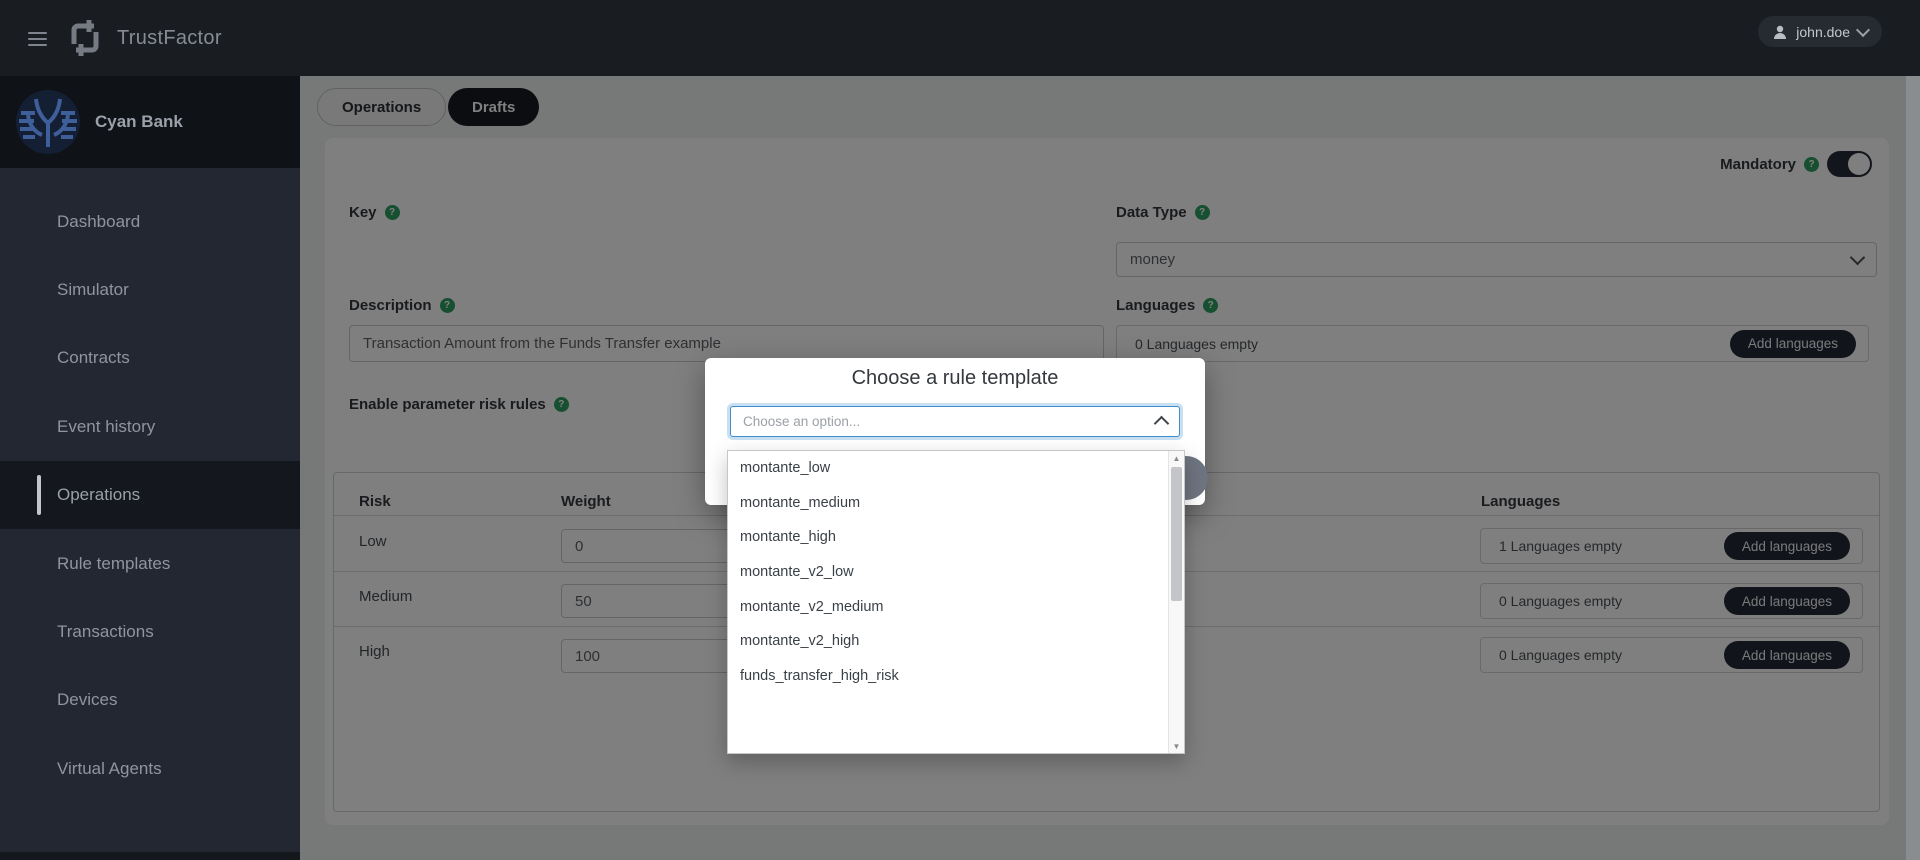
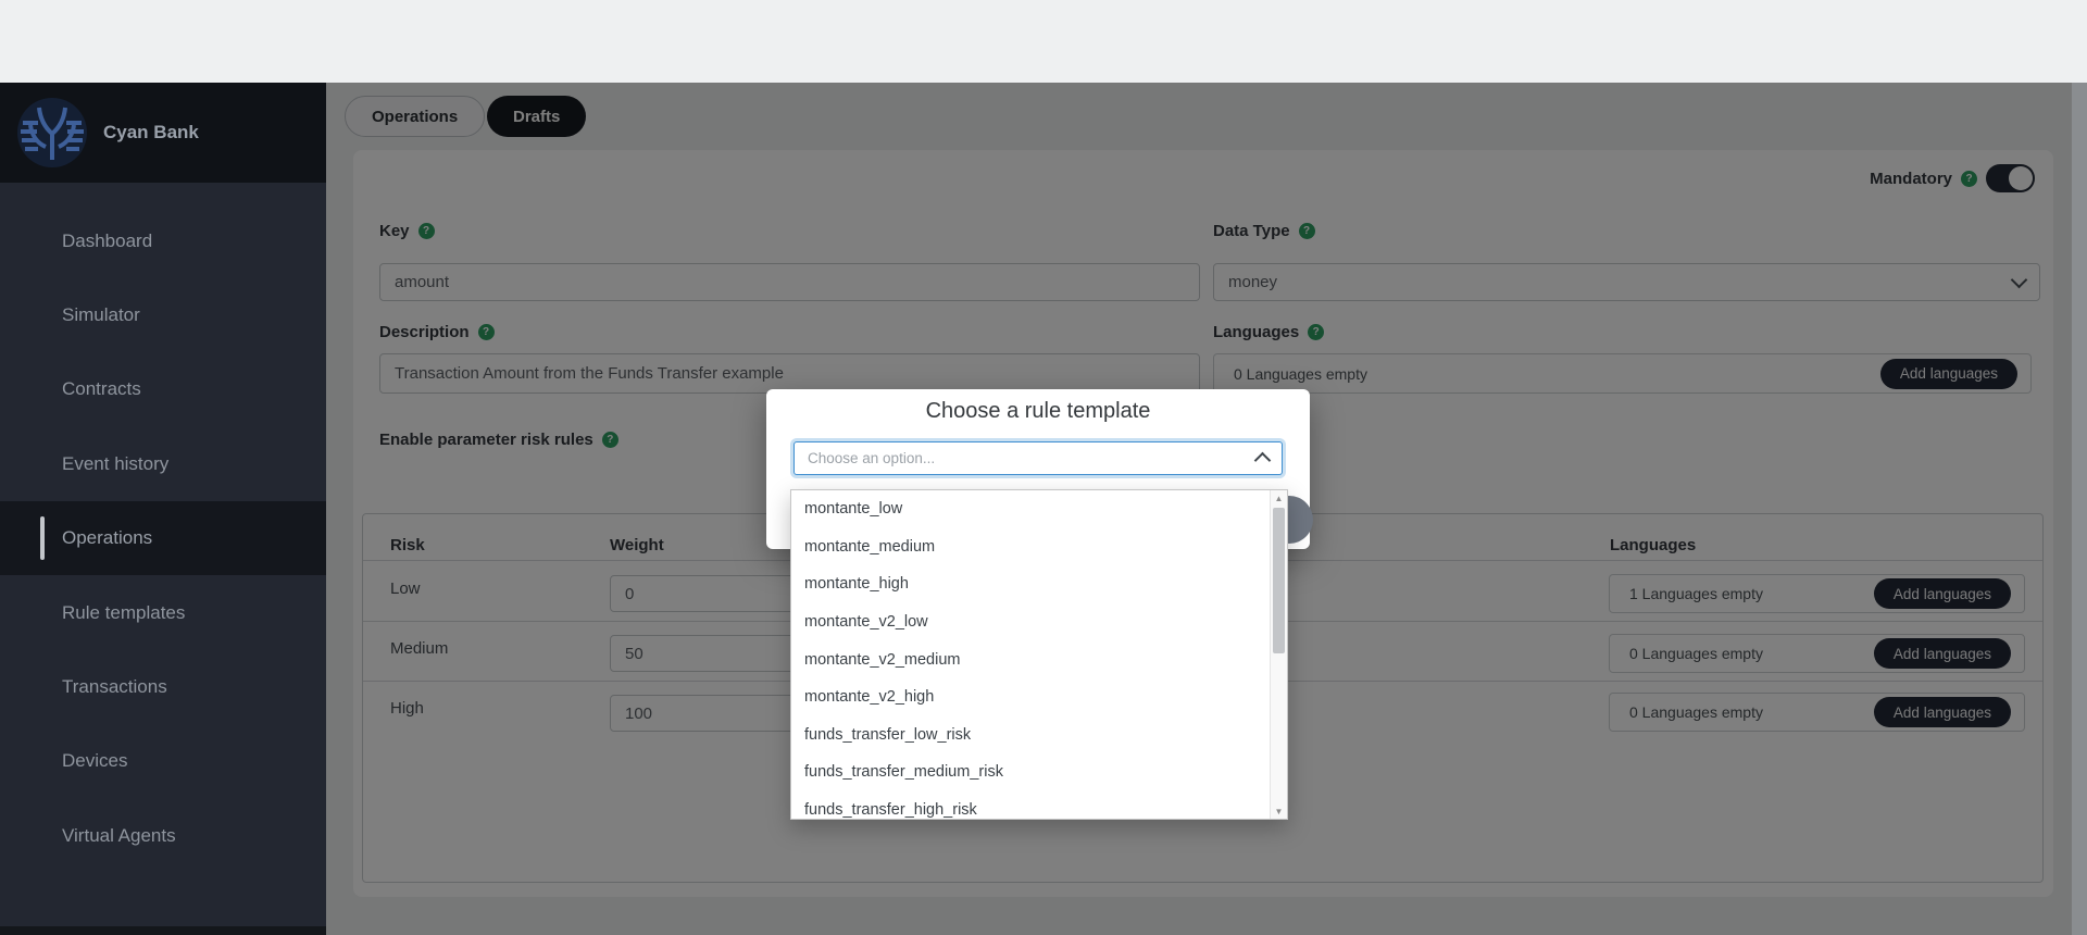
- TrustFactor
- john.doe
  Cyan Bank
  Dashboard
  Simulator
  Contracts
  Event history
  Operations
  Rule templates
  Transactions
  Devices
  Virtual Agents
  Operations
  Drafts
  Mandatory
  ?
  Key
  ?
+ amount
  Data Type
  ?
  money
  Description
  ?
  Transaction Amount from the Funds Transfer example
  Languages
  ?
  0 Languages empty
  Add languages
  Enable parameter risk rules
  ?
  Risk
  Weight
  Languages
  Low
  0
  1 Languages empty
  Add languages
  Medium
  50
  0 Languages empty
  Add languages
  High
  100
  0 Languages empty
  Add languages
  Choose a rule template
  Choose an option...
  montante_low
  montante_medium
  montante_high
  montante_v2_low
  montante_v2_medium
  montante_v2_high
+ funds_transfer_low_risk
+ funds_transfer_medium_risk
  funds_transfer_high_risk
  ▲
  ▼
